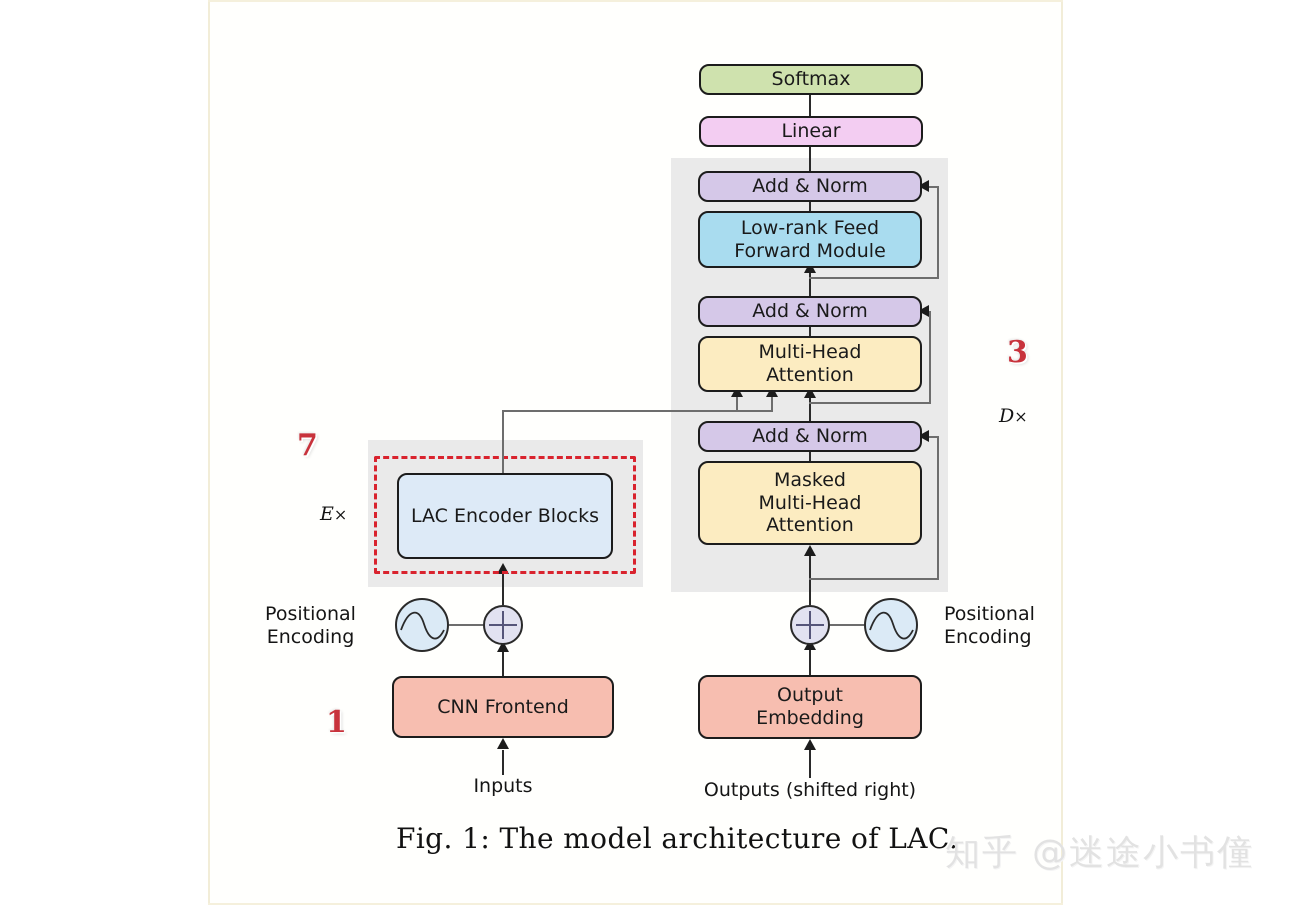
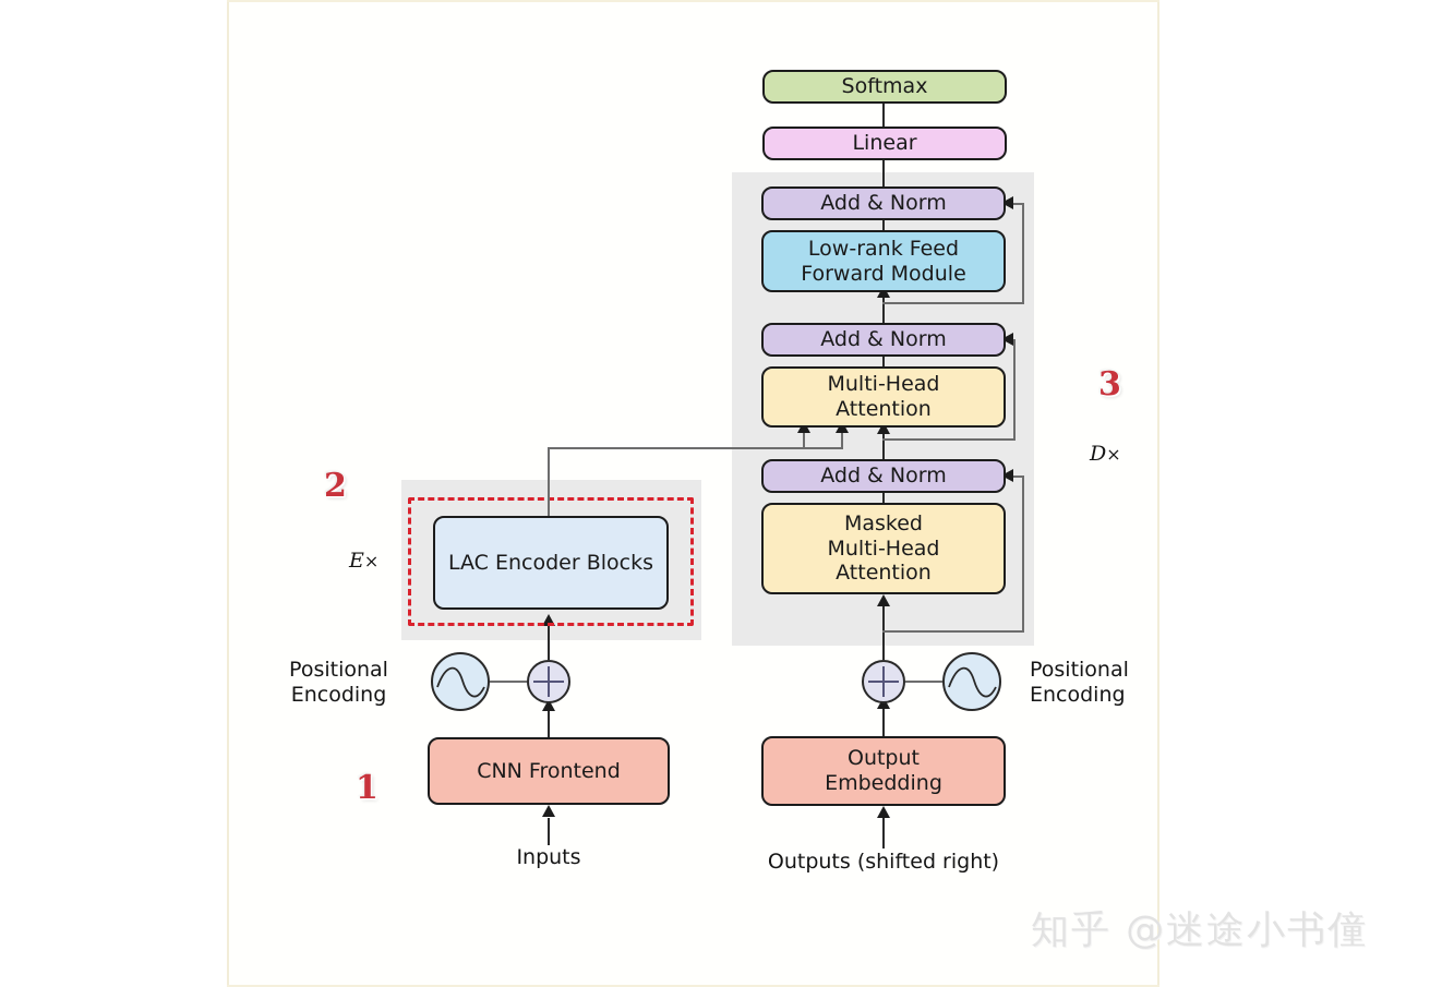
  Inputs
  CNN Frontend
  Positional
  Encoding
  E×
  LAC Encoder Blocks
  Outputs (shifted right)
  Output
  Embedding
  Positional
  Encoding
  Masked
  Multi-Head
  Attention
  Add & Norm
  Multi-Head
  Attention
  Add & Norm
  Low-rank Feed
  Forward Module
  Add & Norm
  Linear
  Softmax
  D×
  1
- 7
+ 2
  3
- Fig. 1: The model architecture of LAC.
  知乎 @迷途小书僮
